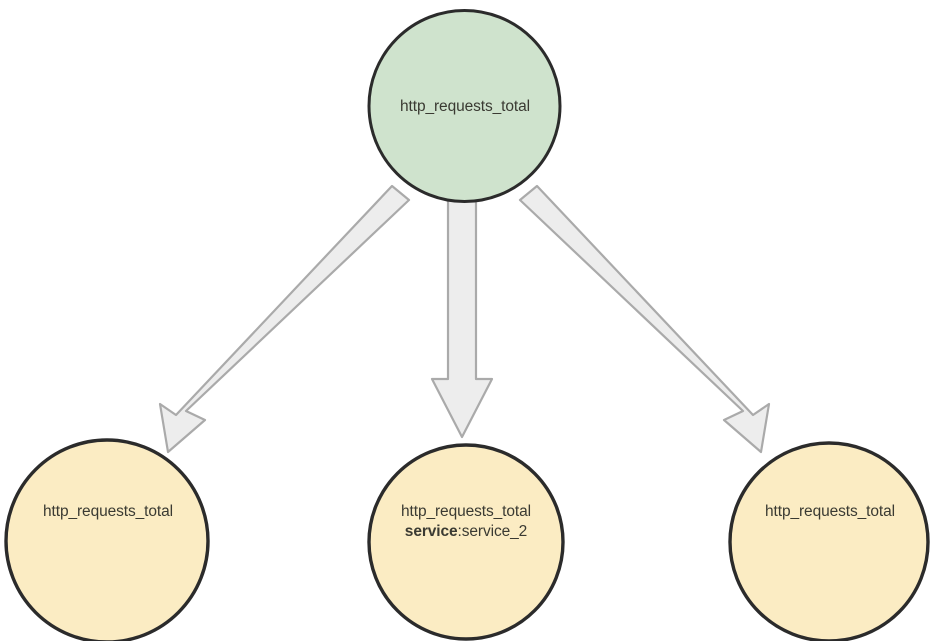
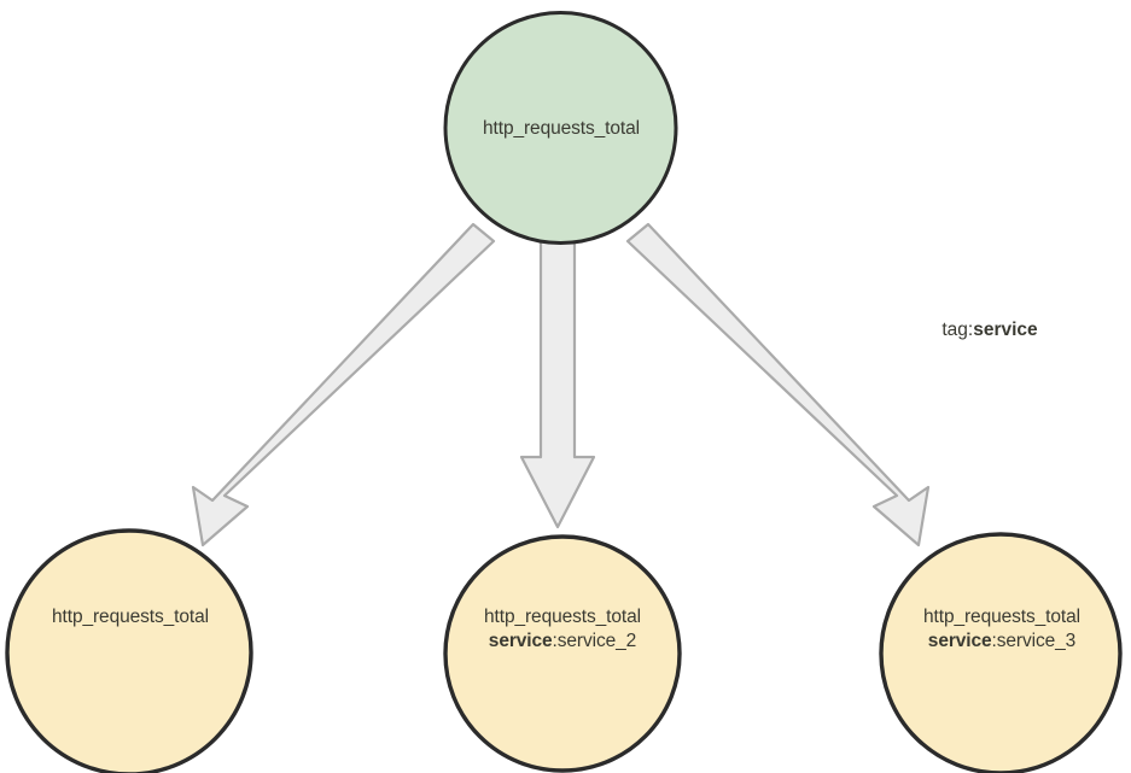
  http_requests_total
  http_requests_total
  http_requests_total
  service:service_2
  http_requests_total
+ service:service_3
+ tag:service
